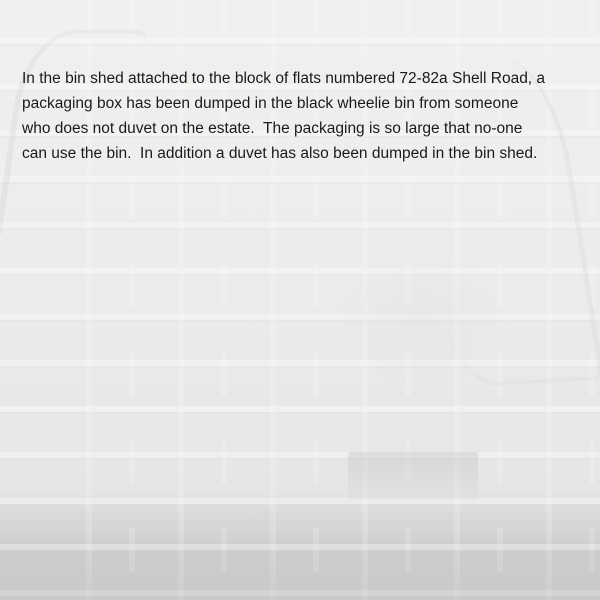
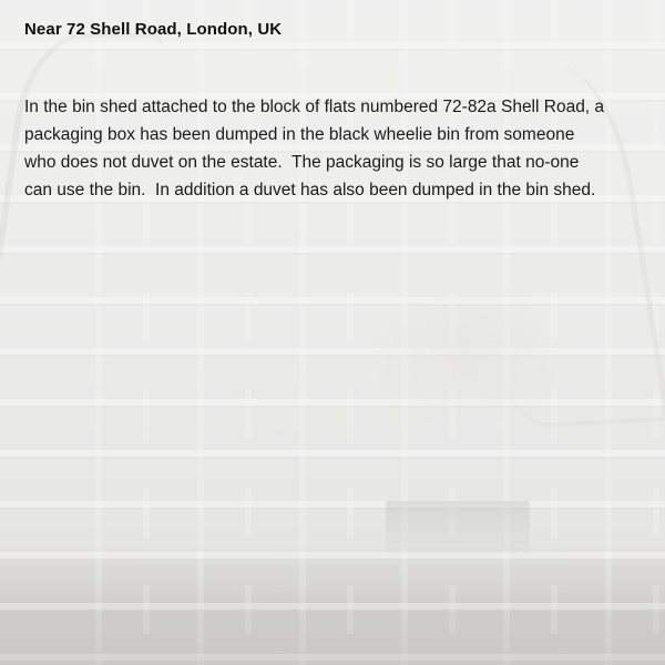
+ Near 72 Shell Road, London, UK
  In the bin shed attached to the block of flats numbered 72-82a Shell Road, a packaging box has been dumped in the black wheelie bin from someone who does not duvet on the estate. The packaging is so large that no-one can use the bin. In addition a duvet has also been dumped in the bin shed.
